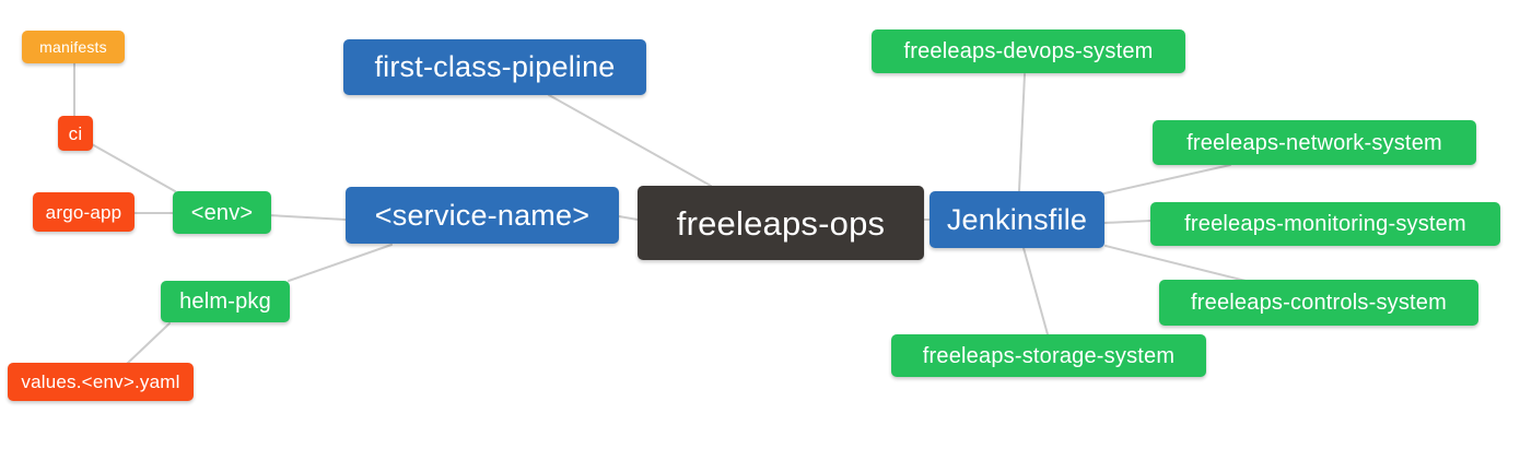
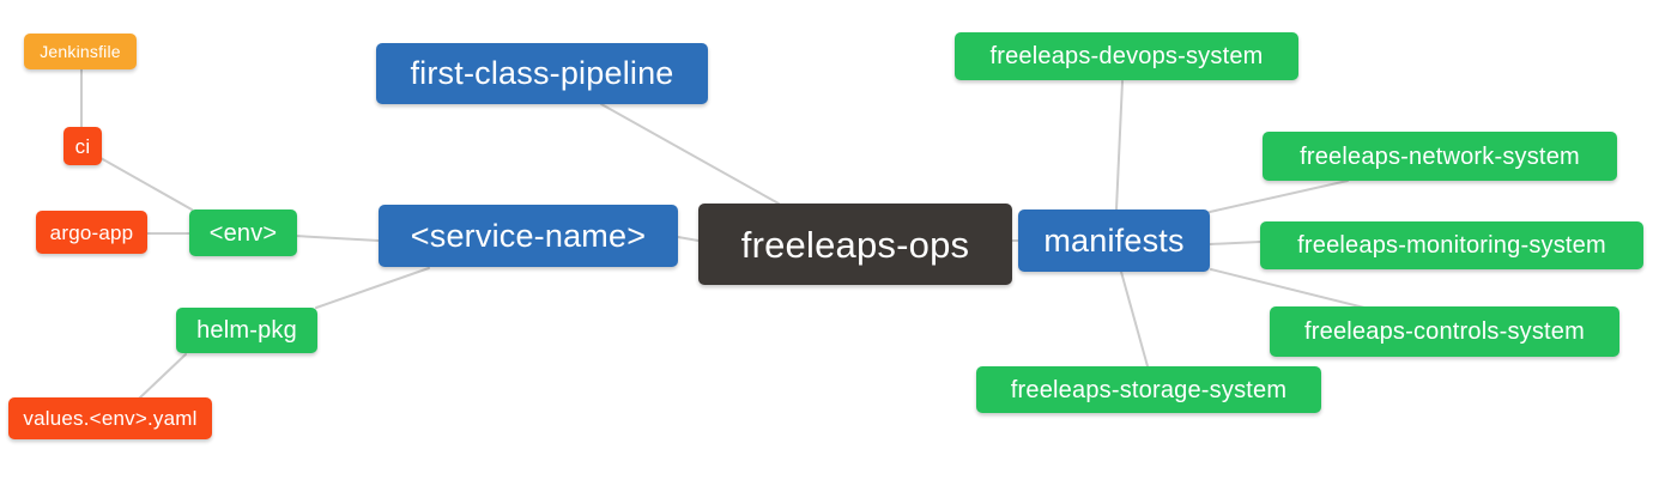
- manifests
+ Jenkinsfile
  ci
  argo-app
  <env>
  first-class-pipeline
  <service-name>
  freeleaps-ops
- Jenkinsfile
+ manifests
  freeleaps-devops-system
  freeleaps-network-system
  freeleaps-monitoring-system
  freeleaps-controls-system
  freeleaps-storage-system
  helm-pkg
  values.<env>.yaml
